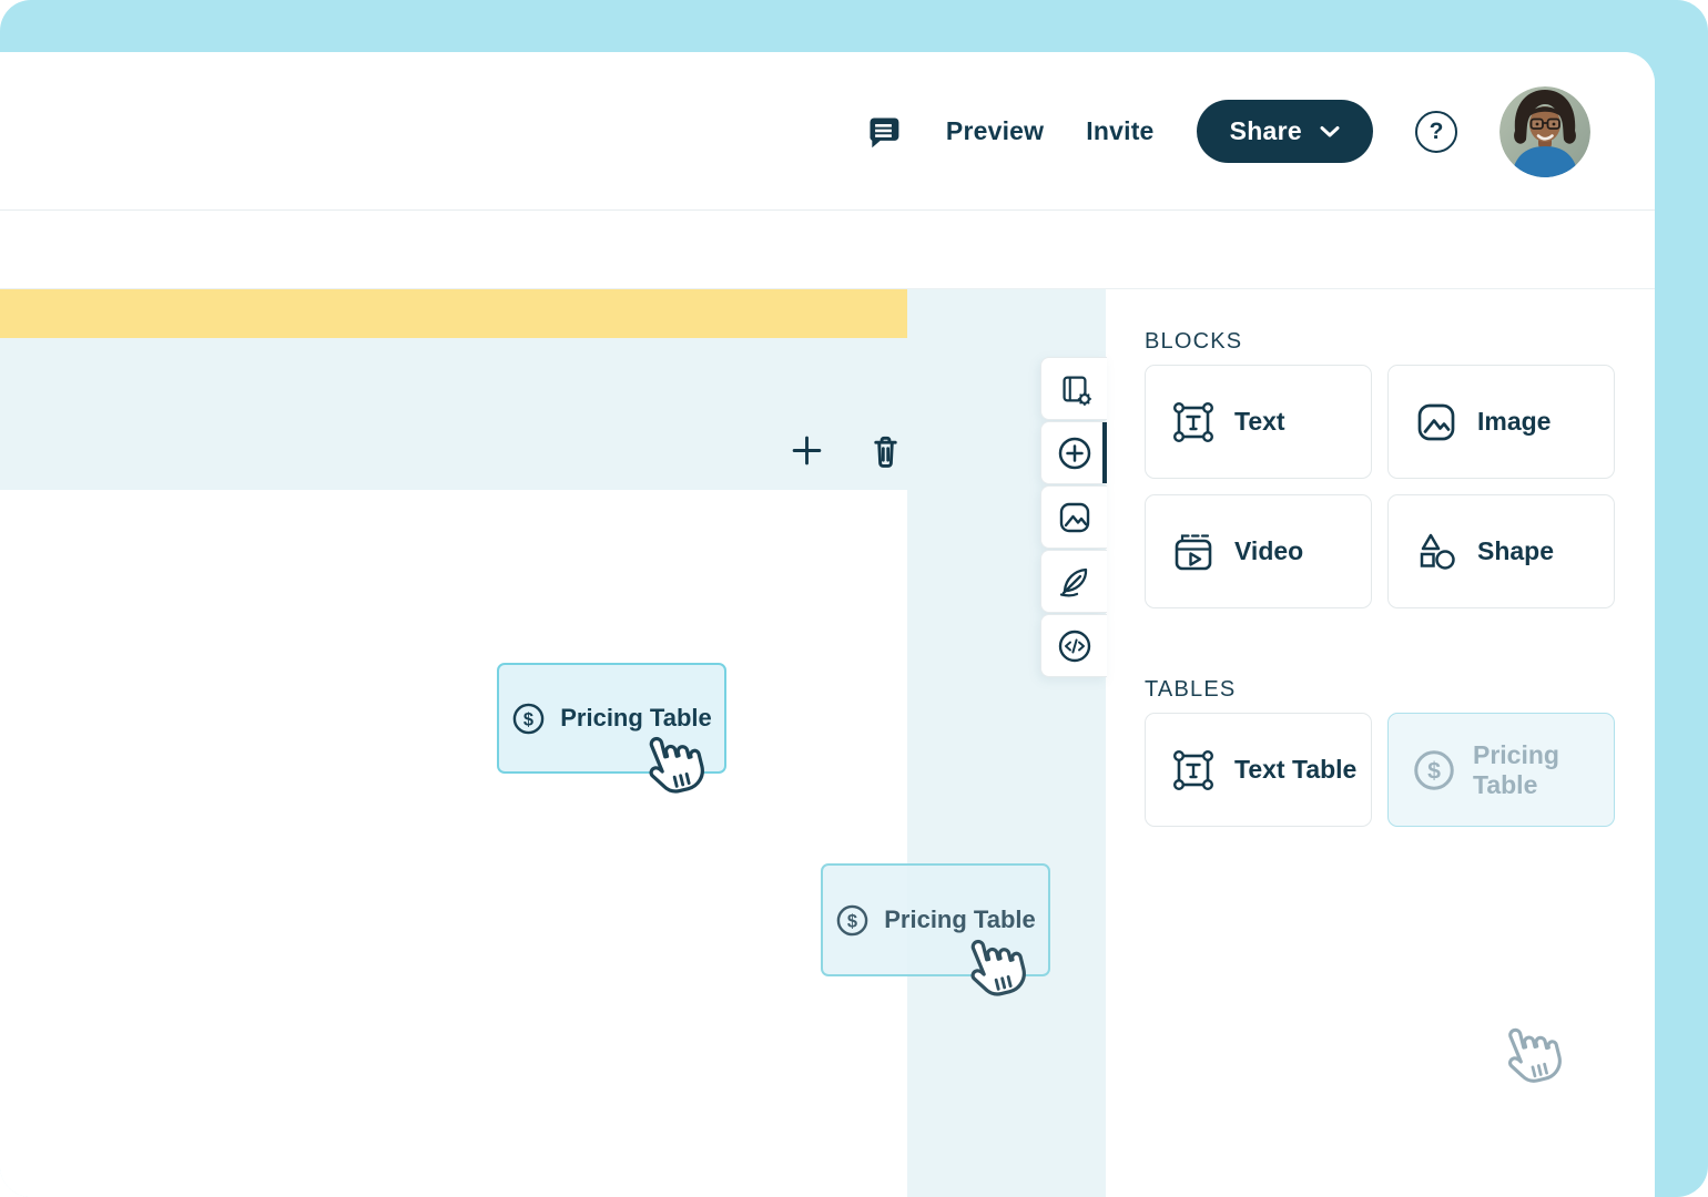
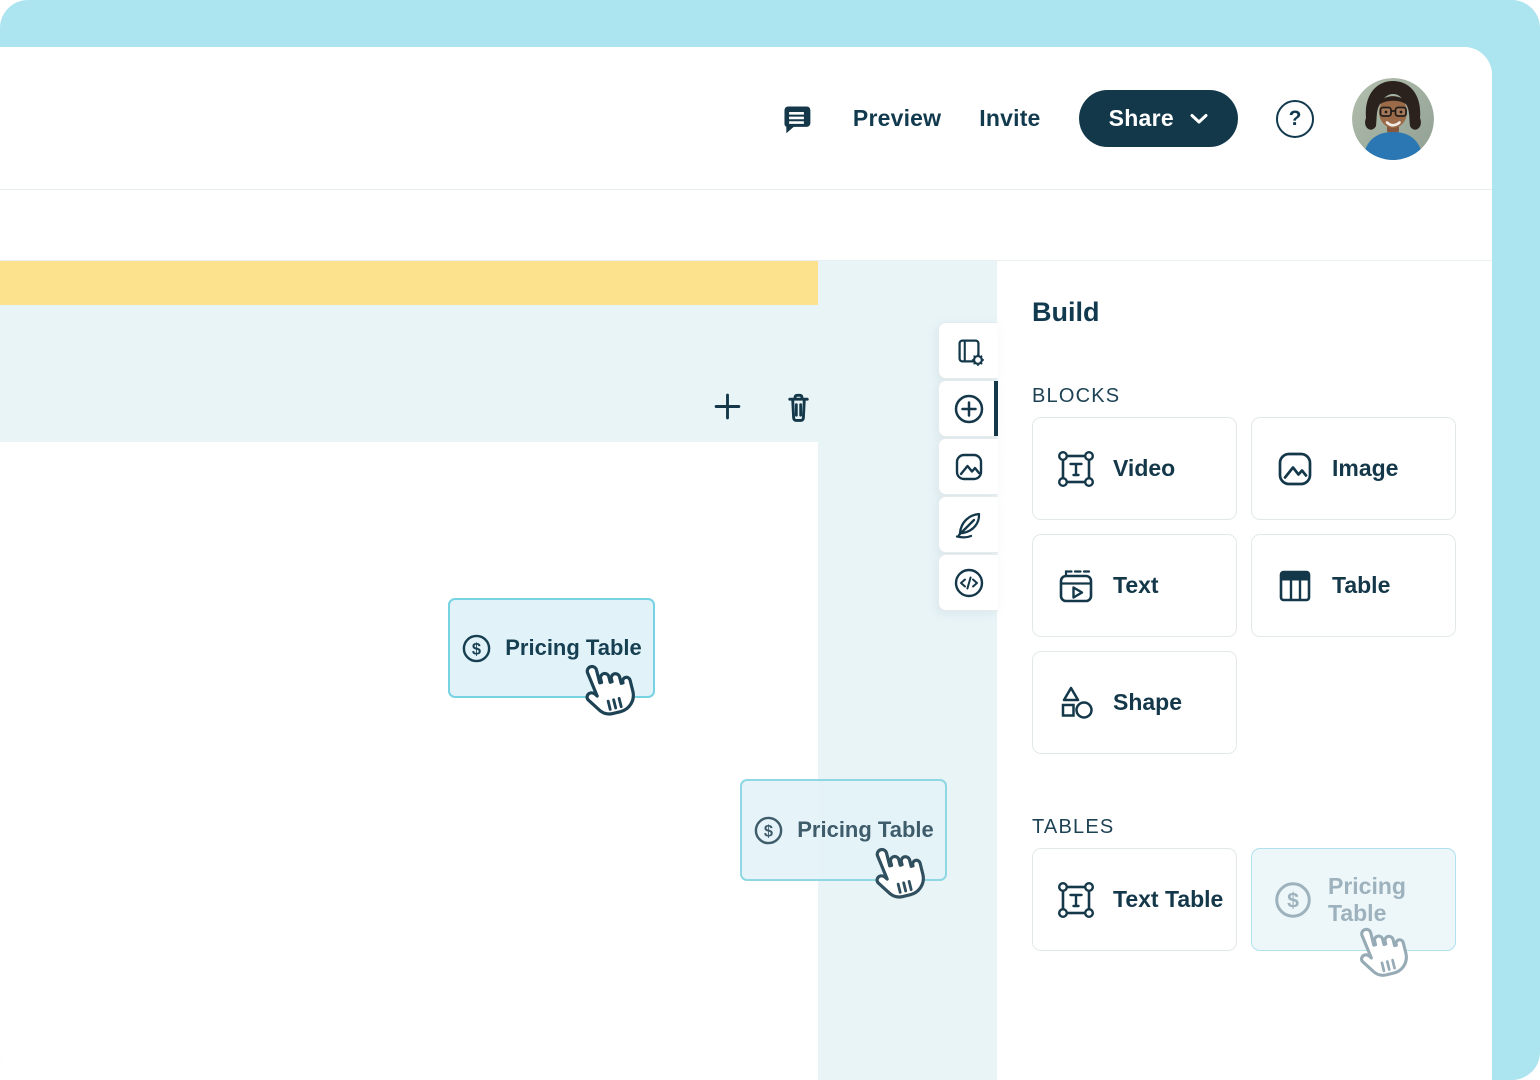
  Preview
  Invite
  Share
  ?
  $
  Pricing Table
  $
  Pricing Table
+ Build
  BLOCKS
- Text
+ Video
  Image
- Video
+ Text
+ Table
  Shape
  TABLES
  Text Table
  $
  Pricing Table
